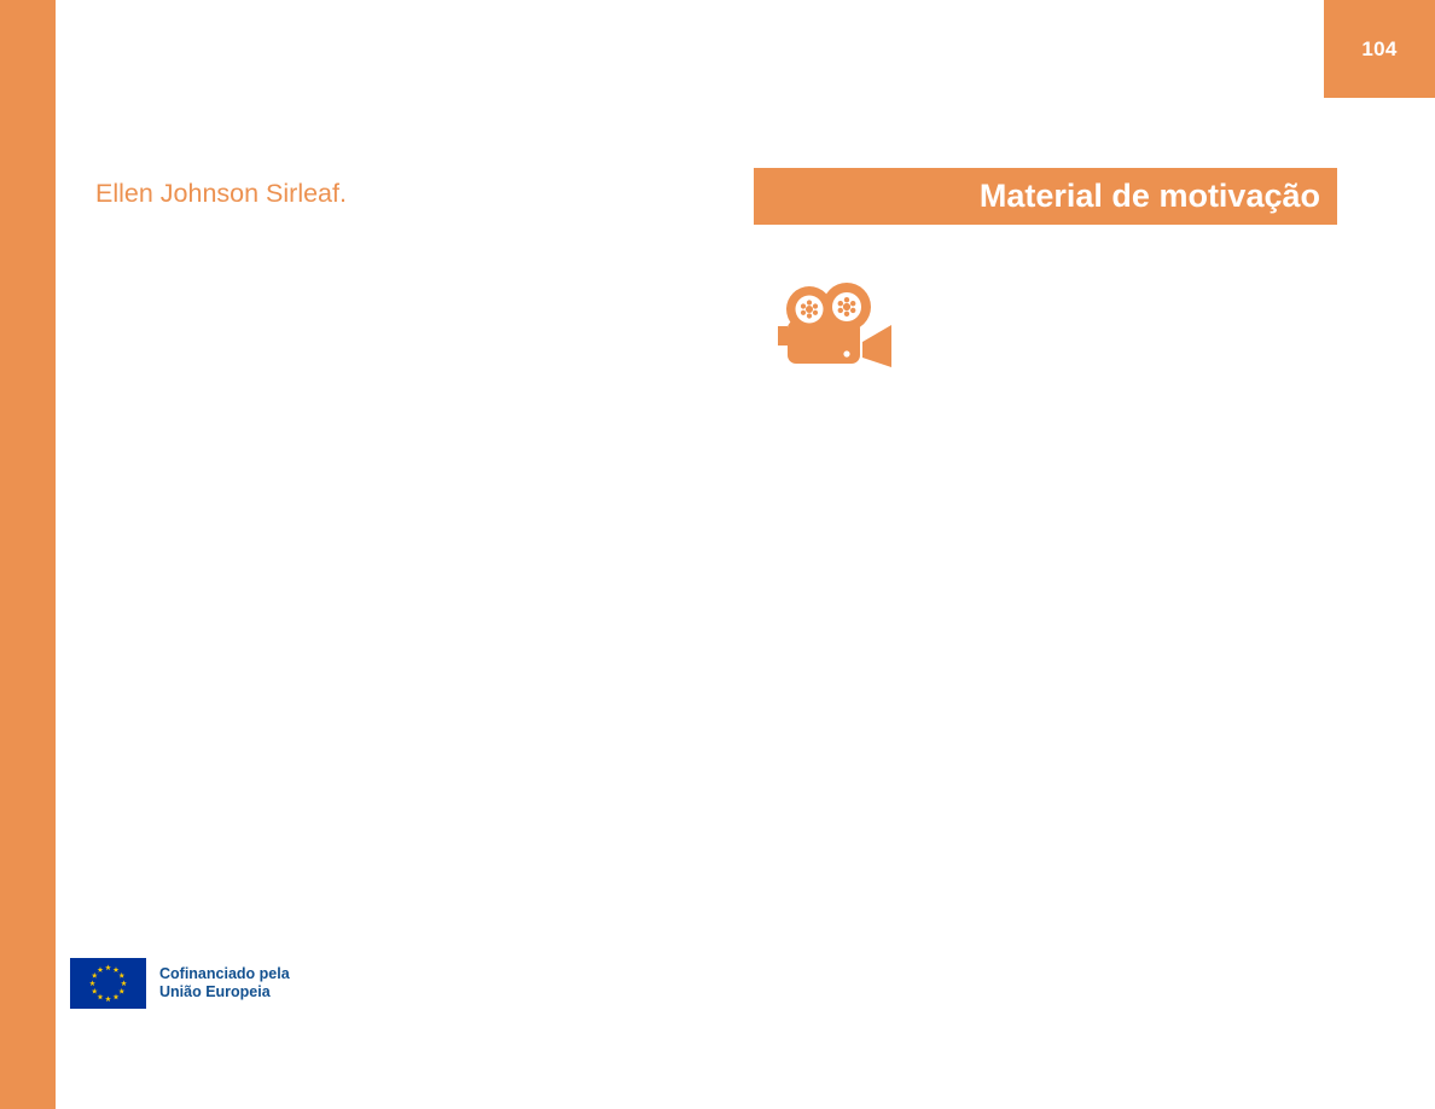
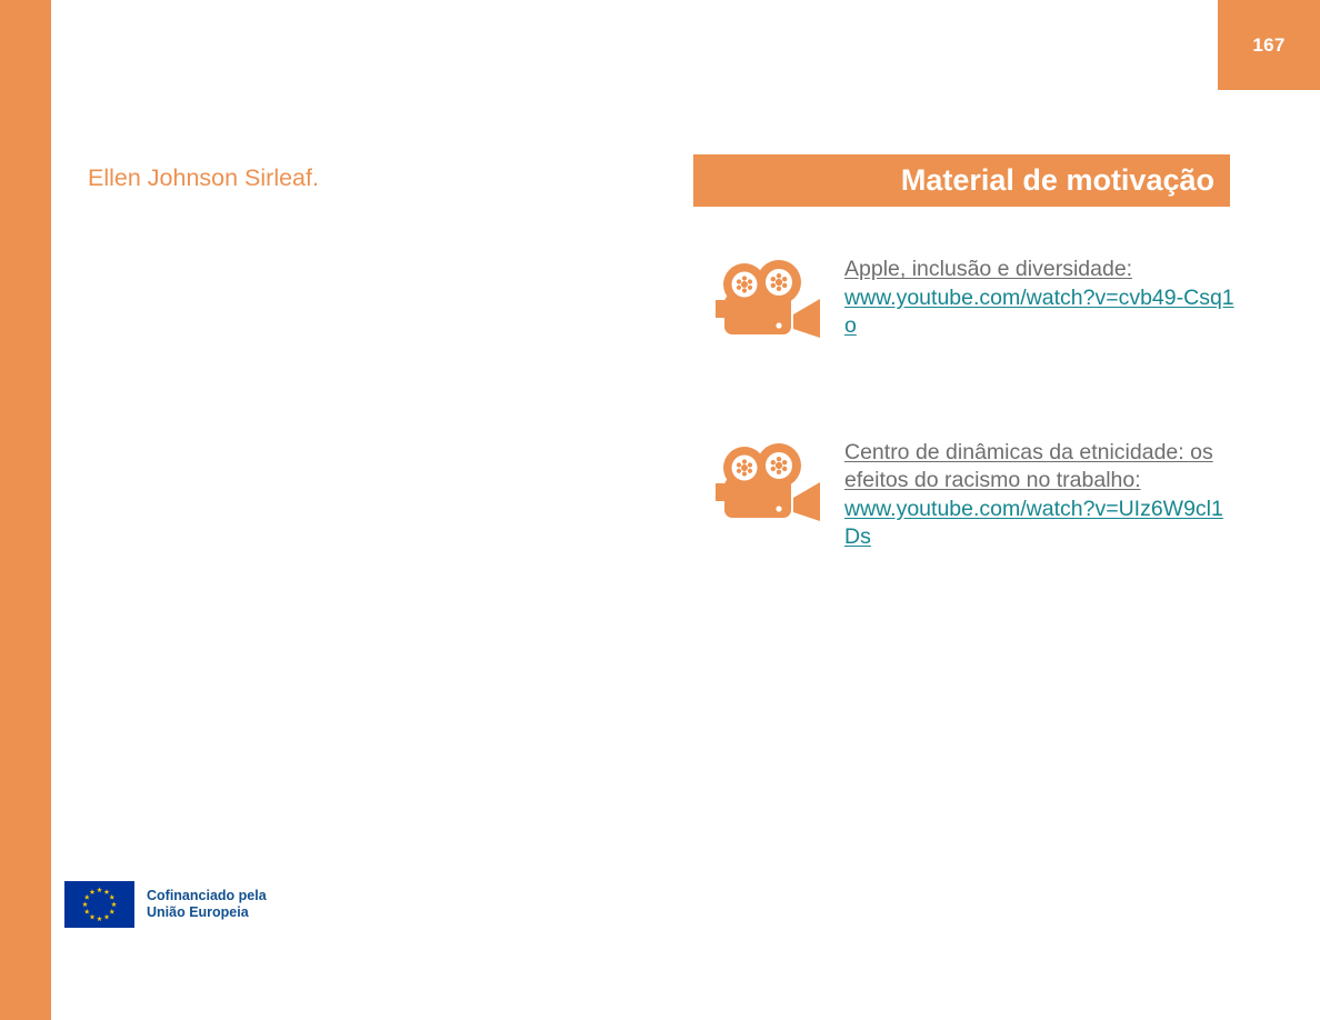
- 104
+ 167
  Ellen Johnson Sirleaf.
  Material de motivação
+ Apple, inclusão e diversidade:
+ www.youtube.com/watch?v=cvb49-Csq1o
+ Centro de dinâmicas da etnicidade: os efeitos do racismo no trabalho:
+ www.youtube.com/watch?v=UIz6W9cl1Ds
  Cofinanciado pela
  União Europeia
